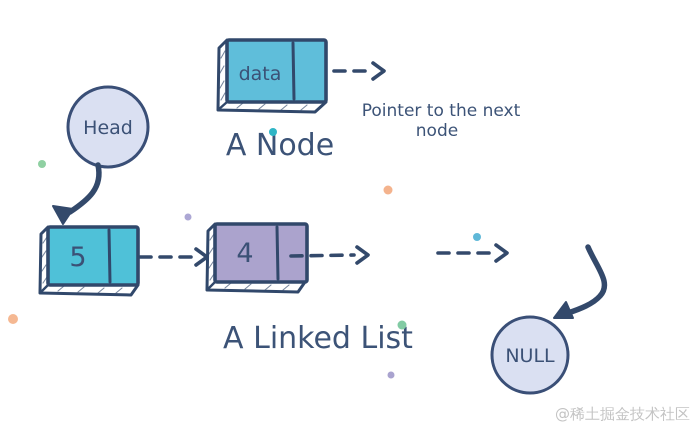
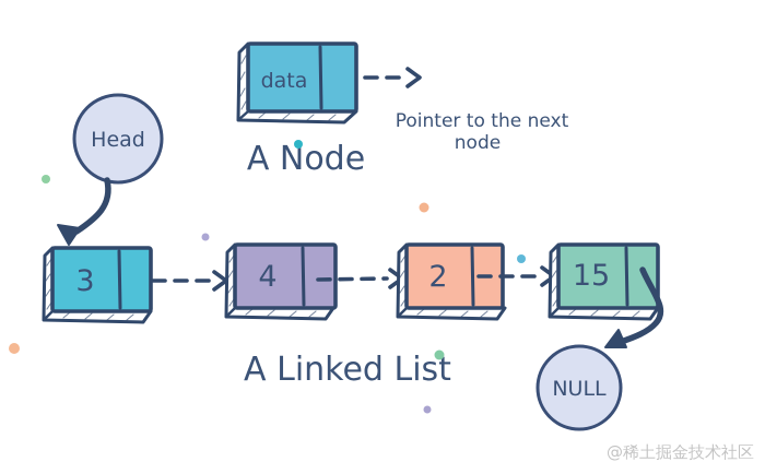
  data
  Pointer to the next
  node
  A Node
  Head
- 5
+ 3
  4
+ 2
+ 15
  NULL
  A Linked List
  @稀土掘金技术社区
